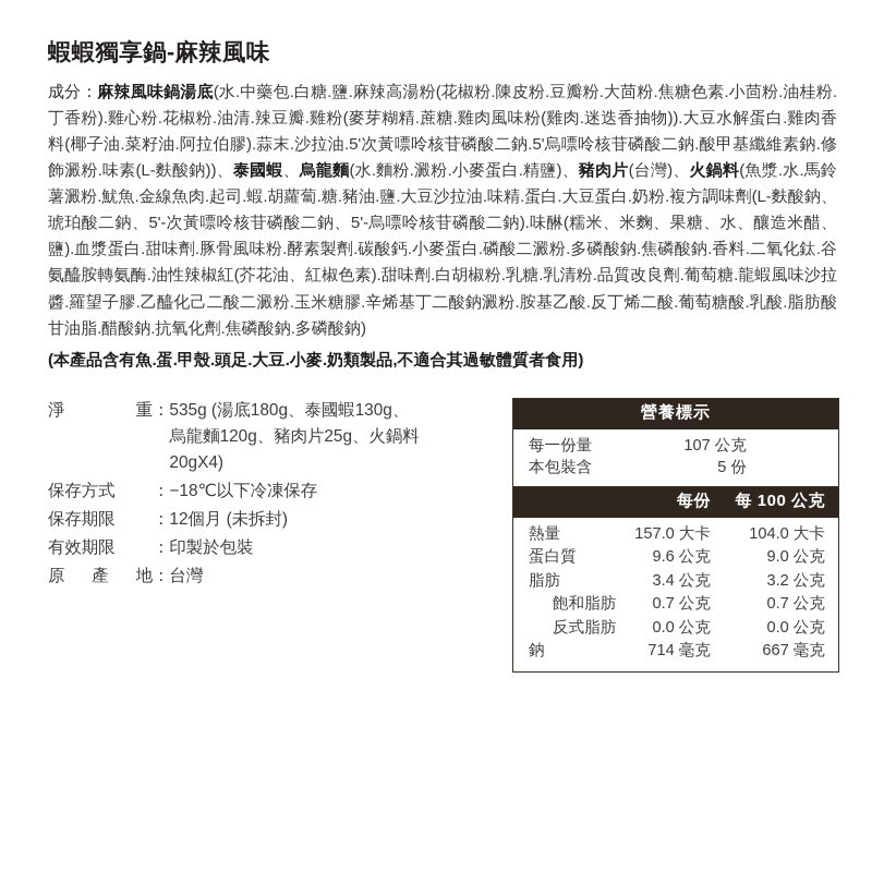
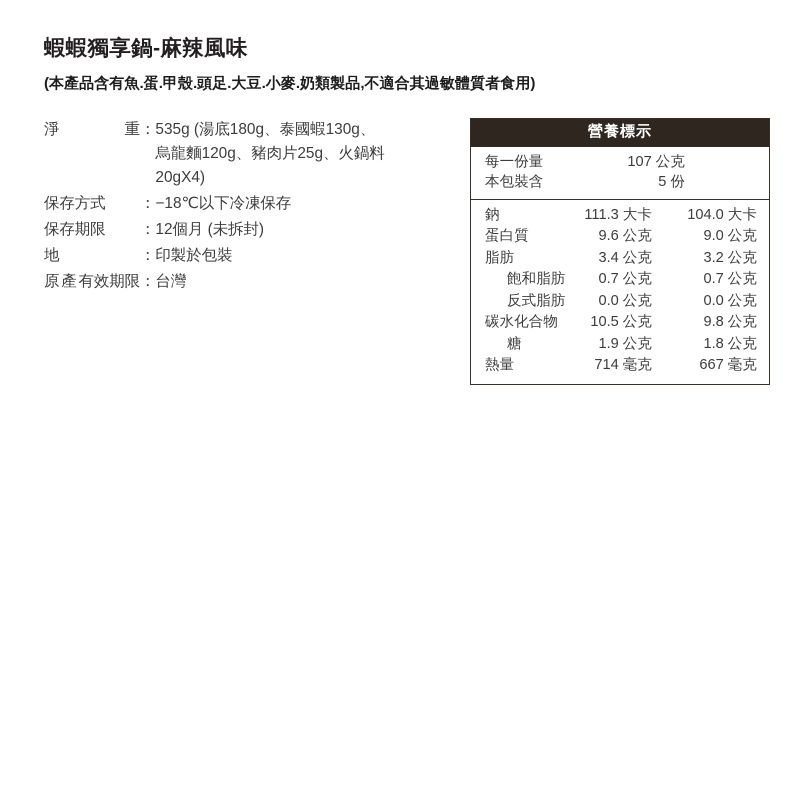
  蝦蝦獨享鍋-麻辣風味
- 成分：麻辣風味鍋湯底(水.中藥包.白糖.鹽.麻辣高湯粉(花椒粉.陳皮粉.豆瓣粉.大茴粉.焦糖色素.小茴粉.油桂粉.丁香粉).雞心粉.花椒粉.油清.辣豆瓣.雞粉(麥芽糊精.蔗糖.雞肉風味粉(雞肉.迷迭香抽物)).大豆水解蛋白.雞肉香料(椰子油.菜籽油.阿拉伯膠).蒜末.沙拉油.5'次黃嘌呤核苷磷酸二鈉.5'烏嘌呤核苷磷酸二鈉.酸甲基纖維素鈉.修飾澱粉.味素(L-麩酸鈉))、泰國蝦、烏龍麵(水.麵粉.澱粉.小麥蛋白.精鹽)、豬肉片(台灣)、火鍋料(魚漿.水.馬鈴薯澱粉.魷魚.金線魚肉.起司.蝦.胡蘿蔔.糖.豬油.鹽.大豆沙拉油.味精.蛋白.大豆蛋白.奶粉.複方調味劑(L-麩酸鈉、琥珀酸二鈉、5'-次黃嘌呤核苷磷酸二鈉、5'-烏嘌呤核苷磷酸二鈉).味醂(糯米、米麴、果糖、水、釀造米醋、鹽).血漿蛋白.甜味劑.豚骨風味粉.酵素製劑.碳酸鈣.小麥蛋白.磷酸二澱粉.多磷酸鈉.焦磷酸鈉.香料.二氧化鈦.谷氨醯胺轉氨酶.油性辣椒紅(芥花油、紅椒色素).甜味劑.白胡椒粉.乳糖.乳清粉.品質改良劑.葡萄糖.龍蝦風味沙拉醬.羅望子膠.乙醯化己二酸二澱粉.玉米糖膠.辛烯基丁二酸鈉澱粉.胺基乙酸.反丁烯二酸.葡萄糖酸.乳酸.脂肪酸甘油脂.醋酸鈉.抗氧化劑.焦磷酸鈉.多磷酸鈉)
  (本產品含有魚.蛋.甲殼.頭足.大豆.小麥.奶類製品,不適合其過敏體質者食用)
  淨
  重
  ：
  535g (湯底180g、泰國蝦130g、
  烏龍麵120g、豬肉片25g、火鍋料
  20gX4)
  保存方式
  ：
  −18℃以下冷凍保存
  保存期限
  ：
  12個月 (未拆封)
- 有效期限
+ 地
  ：
  印製於包裝
  原
  產
- 地
+ 有效期限
  ：
  台灣
  營養標示
  每一份量
  107 公克
  本包裝含
  5 份
- 每份
- 每 100 公克
- 熱量
+ 鈉
- 157.0 大卡
+ 111.3 大卡
  104.0 大卡
  蛋白質
  9.6 公克
  9.0 公克
  脂肪
  3.4 公克
  3.2 公克
  飽和脂肪
  0.7 公克
  0.7 公克
  反式脂肪
  0.0 公克
  0.0 公克
+ 碳水化合物
+ 10.5 公克
+ 9.8 公克
+ 糖
+ 1.9 公克
+ 1.8 公克
- 鈉
+ 熱量
  714 毫克
  667 毫克
